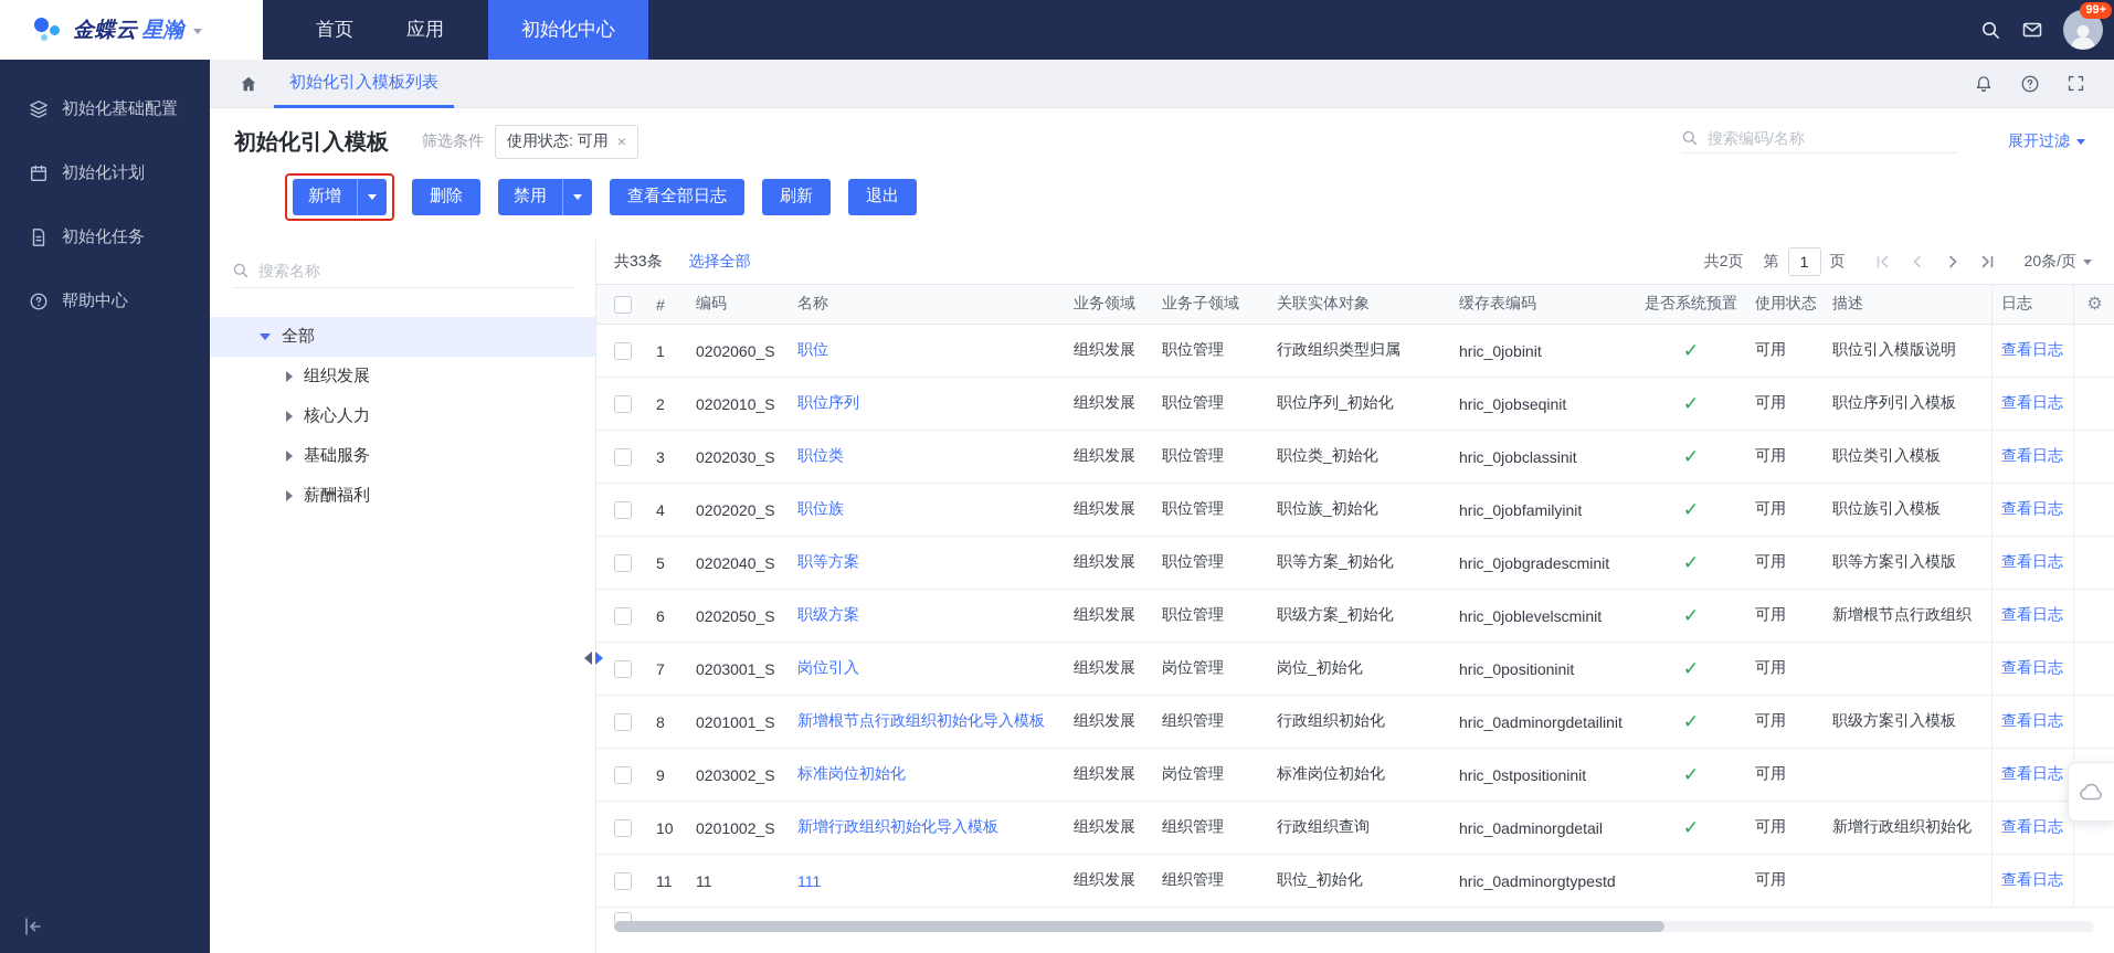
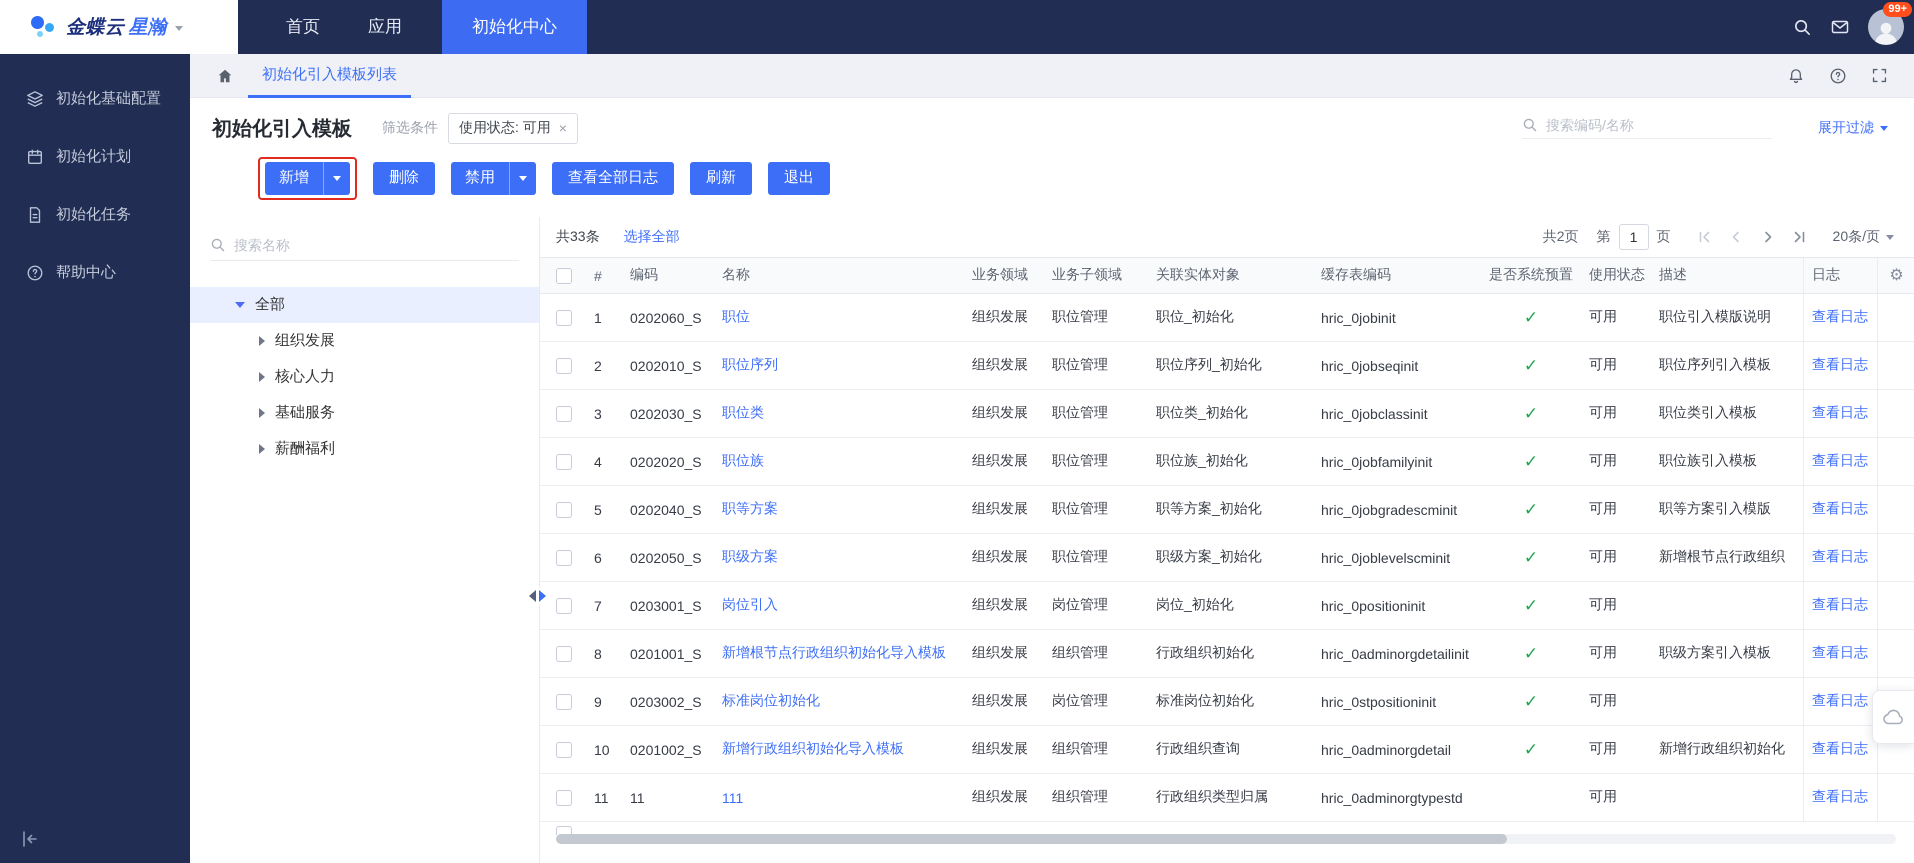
  金蝶云
  星瀚
  首页
  应用
  初始化中心
  99+
  初始化基础配置
  初始化计划
  初始化任务
  帮助中心
  初始化引入模板列表
  初始化引入模板
  筛选条件
  使用状态: 可用
  ×
  搜索编码/名称
  展开过滤
  新增
  删除
  禁用
  查看全部日志
  刷新
  退出
  搜索名称
  全部
  组织发展
  核心人力
  基础服务
  薪酬福利
  共33条
  选择全部
  共2页
  第
  1
  页
  20条/页
  #
  编码
  名称
  业务领域
  业务子领域
  关联实体对象
  缓存表编码
  是否系统预置
  使用状态
  描述
  日志
  ⚙
  1
  0202060_S
  职位
  组织发展
  职位管理
- 行政组织类型归属
+ 职位_初始化
  hric_0jobinit
  可用
  职位引入模版说明
  查看日志
  2
  0202010_S
  职位序列
  组织发展
  职位管理
  职位序列_初始化
  hric_0jobseqinit
  可用
  职位序列引入模板
  查看日志
  3
  0202030_S
  职位类
  组织发展
  职位管理
  职位类_初始化
  hric_0jobclassinit
  可用
  职位类引入模板
  查看日志
  4
  0202020_S
  职位族
  组织发展
  职位管理
  职位族_初始化
  hric_0jobfamilyinit
  可用
  职位族引入模板
  查看日志
  5
  0202040_S
  职等方案
  组织发展
  职位管理
  职等方案_初始化
  hric_0jobgradescminit
  可用
  职等方案引入模版
  查看日志
  6
  0202050_S
  职级方案
  组织发展
  职位管理
  职级方案_初始化
  hric_0joblevelscminit
  可用
  新增根节点行政组织
  查看日志
  7
  0203001_S
  岗位引入
  组织发展
  岗位管理
  岗位_初始化
  hric_0positioninit
  可用
  查看日志
  8
  0201001_S
  新增根节点行政组织初始化导入模板
  组织发展
  组织管理
  行政组织初始化
  hric_0adminorgdetailinit
  可用
  职级方案引入模板
  查看日志
  9
  0203002_S
  标准岗位初始化
  组织发展
  岗位管理
  标准岗位初始化
  hric_0stpositioninit
  可用
  查看日志
  10
  0201002_S
  新增行政组织初始化导入模板
  组织发展
  组织管理
  行政组织查询
  hric_0adminorgdetail
  可用
  新增行政组织初始化
  查看日志
  11
  11
  111
  组织发展
  组织管理
- 职位_初始化
+ 行政组织类型归属
  hric_0adminorgtypestd
  可用
  查看日志
